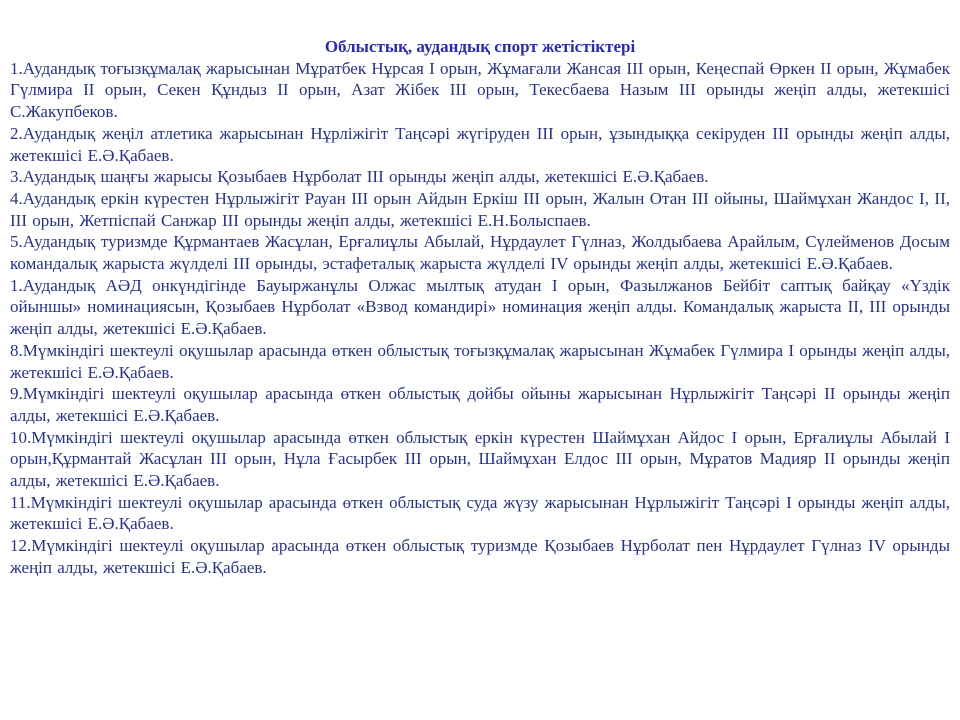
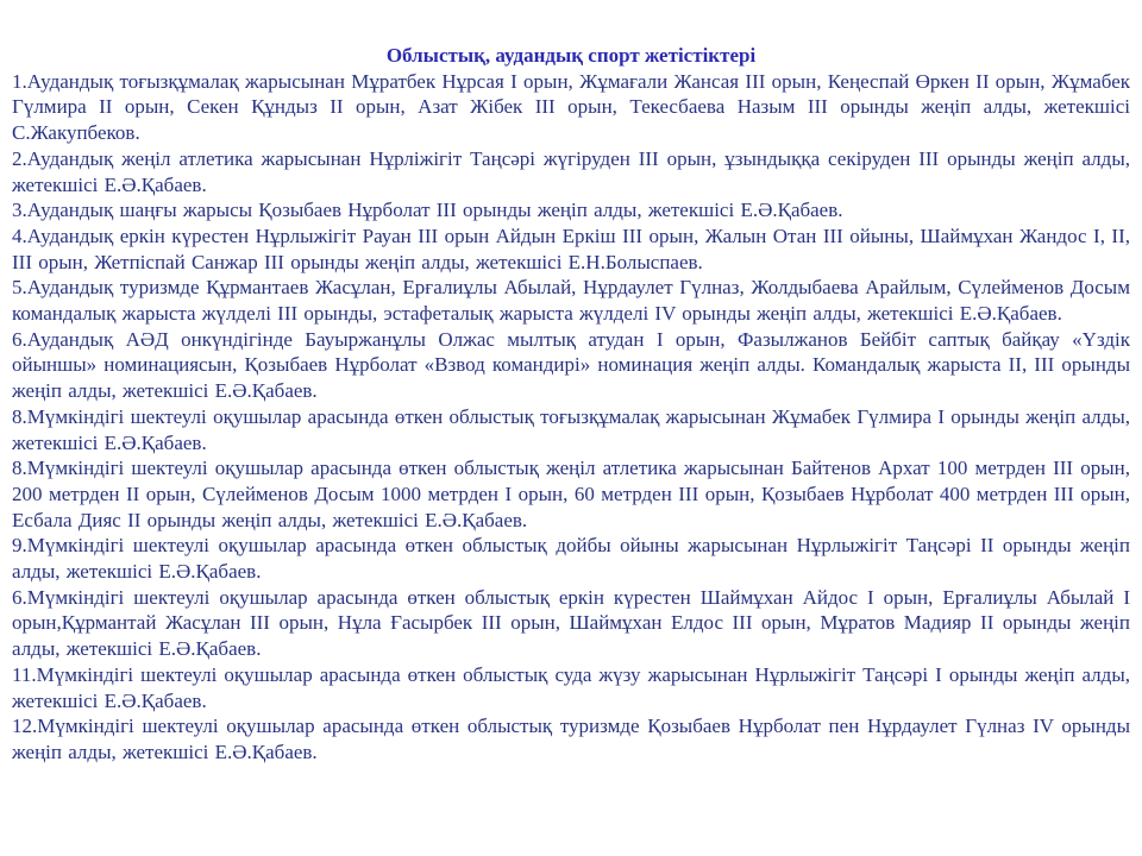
  Облыстық, аудандық спорт жетістіктері
  1.Аудандық тоғызқұмалақ жарысынан Мұратбек Нұрсая I орын, Жұмағали Жансая III орын, Кеңеспай Өркен II орын, Жұмабек Гүлмира II орын, Секен Құндыз II орын, Азат Жібек III орын, Текесбаева Назым III орынды жеңіп алды, жетекшісі С.Жакупбеков.
  2.Аудандық жеңіл атлетика жарысынан Нұрліжігіт Таңсәрі жүгіруден III орын, ұзындыққа секіруден III орынды жеңіп алды, жетекшісі Е.Ә.Қабаев.
  3.Аудандық шаңғы жарысы Қозыбаев Нұрболат III орынды жеңіп алды, жетекшісі Е.Ә.Қабаев.
  4.Аудандық еркін күрестен Нұрлыжігіт Рауан III орын Айдын Еркіш III орын, Жалын Отан III ойыны, Шаймұхан Жандос I, II, III орын, Жетпіспай Санжар III орынды жеңіп алды, жетекшісі Е.Н.Болыспаев.
  5.Аудандық туризмде Құрмантаев Жасұлан, Ерғалиұлы Абылай, Нұрдаулет Гүлназ, Жолдыбаева Арайлым, Сүлейменов Досым командалық жарыста жүлделі III орынды, эстафеталық жарыста жүлделі IV орынды жеңіп алды, жетекшісі Е.Ә.Қабаев.
- 1.Аудандық АӘД онкүндігінде Бауыржанұлы Олжас мылтық атудан I орын, Фазылжанов Бейбіт саптық байқау «Үздік ойыншы» номинациясын, Қозыбаев Нұрболат «Взвод командирі» номинация жеңіп алды. Командалық жарыста II, III орынды жеңіп алды, жетекшісі Е.Ә.Қабаев.
+ 6.Аудандық АӘД онкүндігінде Бауыржанұлы Олжас мылтық атудан I орын, Фазылжанов Бейбіт саптық байқау «Үздік ойыншы» номинациясын, Қозыбаев Нұрболат «Взвод командирі» номинация жеңіп алды. Командалық жарыста II, III орынды жеңіп алды, жетекшісі Е.Ә.Қабаев.
  8.Мүмкіндігі шектеулі оқушылар арасында өткен облыстық тоғызқұмалақ жарысынан Жұмабек Гүлмира I орынды жеңіп алды, жетекшісі Е.Ә.Қабаев.
+ 8.Мүмкіндігі шектеулі оқушылар арасында өткен облыстық жеңіл атлетика жарысынан Байтенов Архат 100 метрден III орын, 200 метрден II орын, Сүлейменов Досым 1000 метрден I орын, 60 метрден III орын, Қозыбаев Нұрболат 400 метрден III орын, Есбала Дияс II орынды жеңіп алды, жетекшісі Е.Ә.Қабаев.
  9.Мүмкіндігі шектеулі оқушылар арасында өткен облыстық дойбы ойыны жарысынан Нұрлыжігіт Таңсәрі II орынды жеңіп алды, жетекшісі Е.Ә.Қабаев.
- 10.Мүмкіндігі шектеулі оқушылар арасында өткен облыстық еркін күрестен Шаймұхан Айдос I орын, Ерғалиұлы Абылай I орын,Құрмантай Жасұлан III орын, Нұла Ғасырбек III орын, Шаймұхан Елдос III орын, Мұратов Мадияр II орынды жеңіп алды, жетекшісі Е.Ә.Қабаев.
+ 6.Мүмкіндігі шектеулі оқушылар арасында өткен облыстық еркін күрестен Шаймұхан Айдос I орын, Ерғалиұлы Абылай I орын,Құрмантай Жасұлан III орын, Нұла Ғасырбек III орын, Шаймұхан Елдос III орын, Мұратов Мадияр II орынды жеңіп алды, жетекшісі Е.Ә.Қабаев.
  11.Мүмкіндігі шектеулі оқушылар арасында өткен облыстық суда жүзу жарысынан Нұрлыжігіт Таңсәрі I орынды жеңіп алды, жетекшісі Е.Ә.Қабаев.
  12.Мүмкіндігі шектеулі оқушылар арасында өткен облыстық туризмде Қозыбаев Нұрболат пен Нұрдаулет Гүлназ IV орынды жеңіп алды, жетекшісі Е.Ә.Қабаев.
